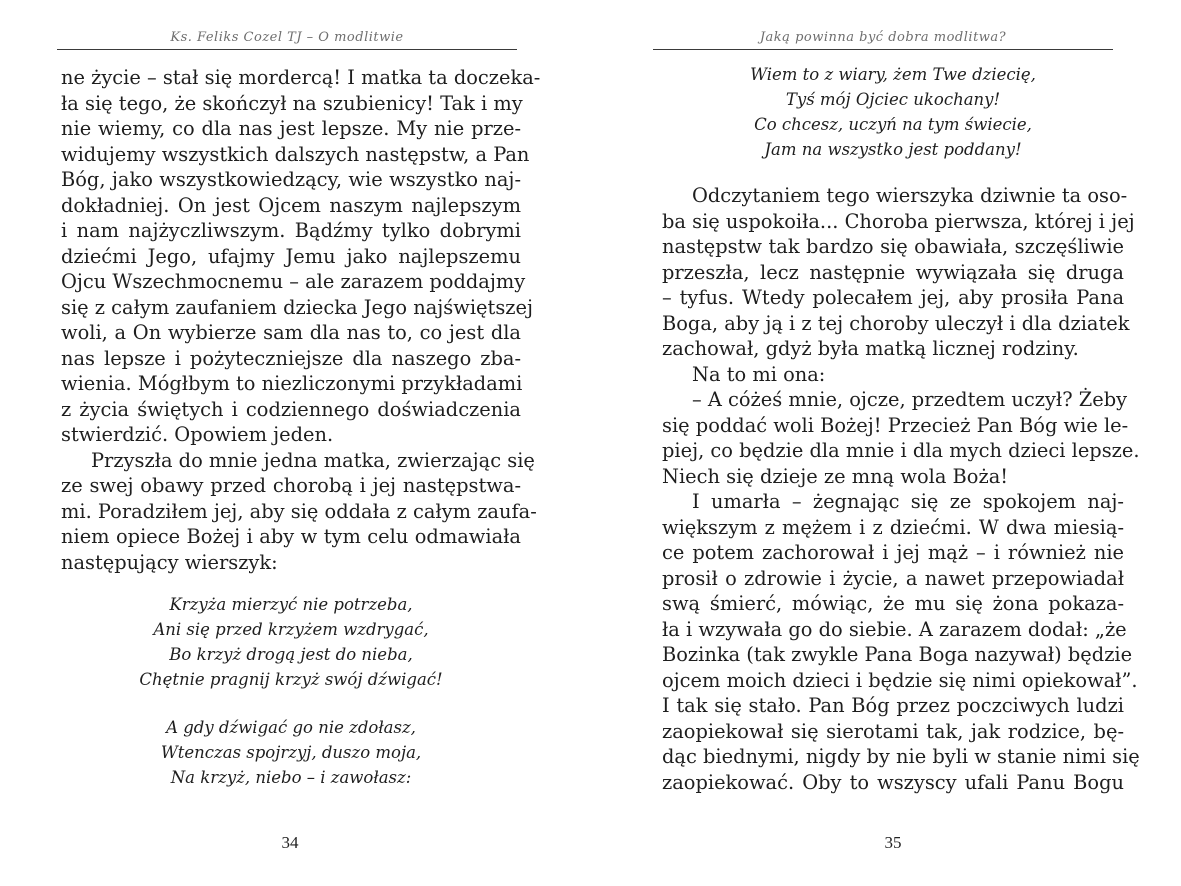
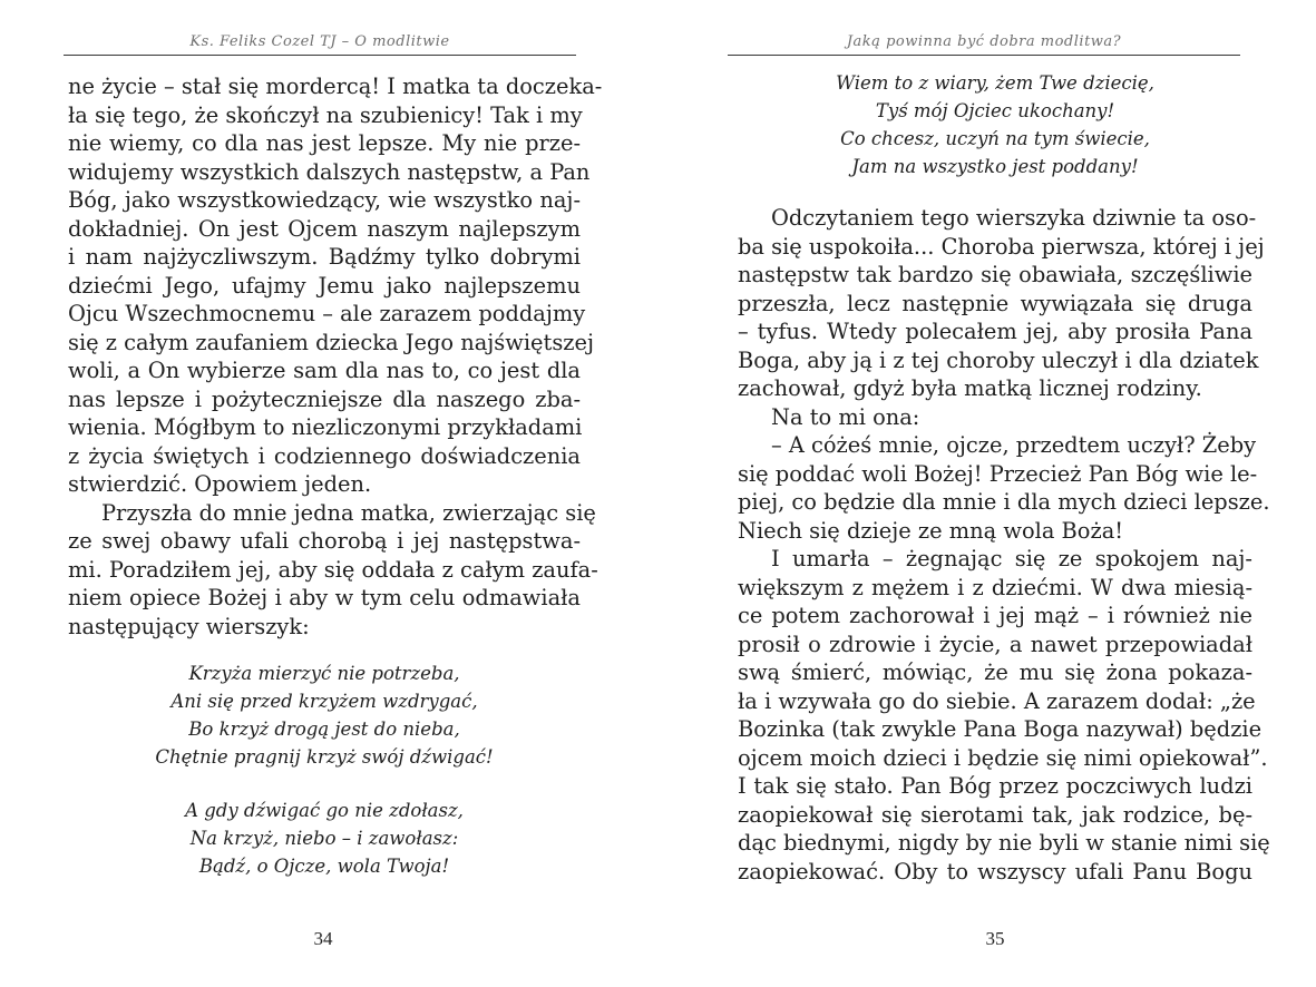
  Ks. Feliks Cozel TJ – O modlitwie
  ne życie – stał się mordercą! I matka ta doczeka-
  ła się tego, że skończył na szubienicy! Tak i my
  nie wiemy, co dla nas jest lepsze. My nie prze-
  widujemy wszystkich dalszych następstw, a Pan
  Bóg, jako wszystkowiedzący, wie wszystko naj-
  dokładniej. On jest Ojcem naszym najlepszym
  i nam najżyczliwszym. Bądźmy tylko dobrymi
  dziećmi Jego, ufajmy Jemu jako najlepszemu
  Ojcu Wszechmocnemu – ale zarazem poddajmy
  się z całym zaufaniem dziecka Jego najświętszej
  woli, a On wybierze sam dla nas to, co jest dla
  nas lepsze i pożyteczniejsze dla naszego zba-
  wienia. Mógłbym to niezliczonymi przykładami
  z życia świętych i codziennego doświadczenia
  stwierdzić. Opowiem jeden.
  Przyszła do mnie jedna matka, zwierzając się
- ze swej obawy przed chorobą i jej następstwa-
+ ze swej obawy ufali chorobą i jej następstwa-
  mi. Poradziłem jej, aby się oddała z całym zaufa-
  niem opiece Bożej i aby w tym celu odmawiała
  następujący wierszyk:
  Krzyża mierzyć nie potrzeba,
  Ani się przed krzyżem wzdrygać,
  Bo krzyż drogą jest do nieba,
  Chętnie pragnij krzyż swój dźwigać!
  A gdy dźwigać go nie zdołasz,
- Wtenczas spojrzyj, duszo moja,
  Na krzyż, niebo – i zawołasz:
+ Bądź, o Ojcze, wola Twoja!
  34
  Jaką powinna być dobra modlitwa?
  35
  Wiem to z wiary, żem Twe dziecię,
  Tyś mój Ojciec ukochany!
  Co chcesz, uczyń na tym świecie,
  Jam na wszystko jest poddany!
  Odczytaniem tego wierszyka dziwnie ta oso-
  ba się uspokoiła... Choroba pierwsza, której i jej
  następstw tak bardzo się obawiała, szczęśliwie
  przeszła, lecz następnie wywiązała się druga
  – tyfus. Wtedy polecałem jej, aby prosiła Pana
  Boga, aby ją i z tej choroby uleczył i dla dziatek
  zachował, gdyż była matką licznej rodziny.
  Na to mi ona:
  – A cóżeś mnie, ojcze, przedtem uczył? Żeby
  się poddać woli Bożej! Przecież Pan Bóg wie le-
  piej, co będzie dla mnie i dla mych dzieci lepsze.
  Niech się dzieje ze mną wola Boża!
  I umarła – żegnając się ze spokojem naj-
  większym z mężem i z dziećmi. W dwa miesią-
  ce potem zachorował i jej mąż – i również nie
  prosił o zdrowie i życie, a nawet przepowiadał
  swą śmierć, mówiąc, że mu się żona pokaza-
  ła i wzywała go do siebie. A zarazem dodał: „że
  Bozinka (tak zwykle Pana Boga nazywał) będzie
  ojcem moich dzieci i będzie się nimi opiekował”.
  I tak się stało. Pan Bóg przez poczciwych ludzi
  zaopiekował się sierotami tak, jak rodzice, bę-
  dąc biednymi, nigdy by nie byli w stanie nimi się
  zaopiekować. Oby to wszyscy ufali Panu Bogu
